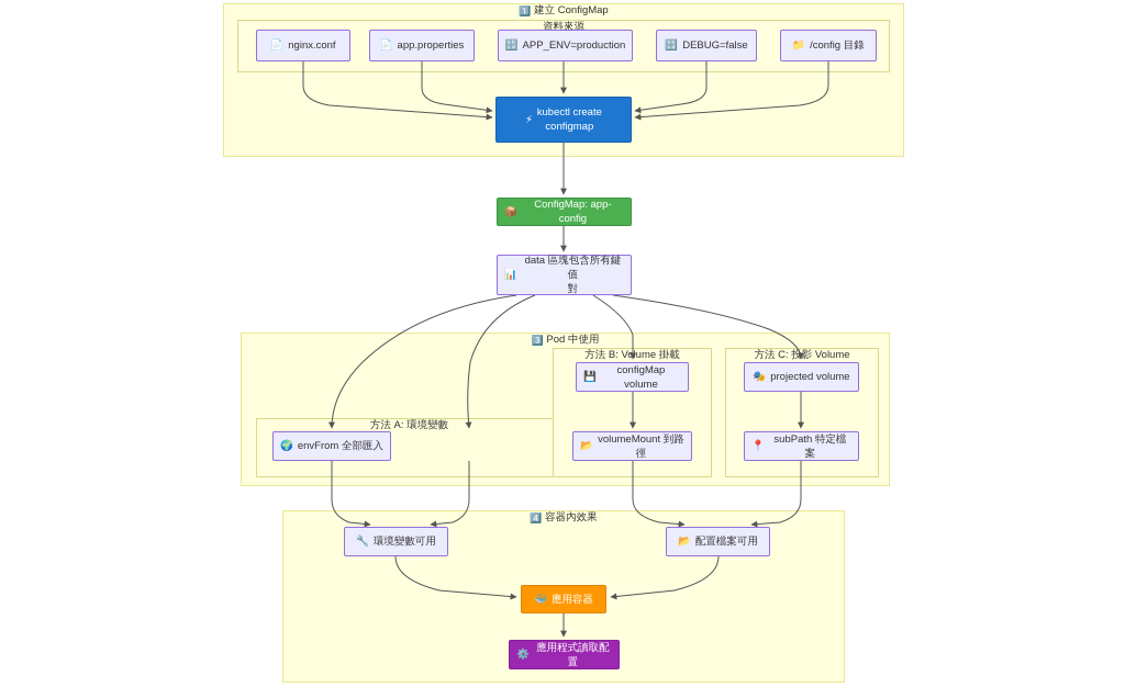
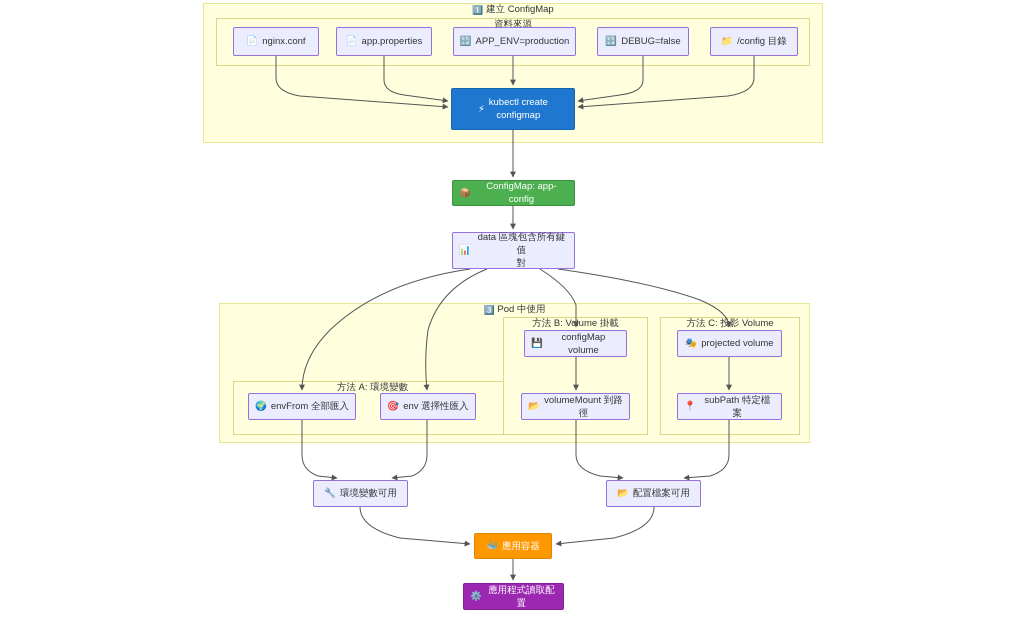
  1️⃣ 建立 ConfigMap
  資料來源
  📄
  nginx.conf
  📄
  app.properties
  🔡
  APP_ENV=production
  🔡
  DEBUG=false
  📁
  /config 目錄
  ⚡
  kubectl create
  configmap
  📦
  ConfigMap: app-config
  📊
  data 區塊包含所有鍵值
  對
  3️⃣ Pod 中使用
  方法 A: 環境變數
  🌍
  envFrom 全部匯入
+ 🎯
+ env 選擇性匯入
  方法 B: Volume 掛載
  💾
  configMap volume
  📂
  volumeMount 到路徑
  方法 C: 投影 Volume
  🎭
  projected volume
  📍
  subPath 特定檔案
- 4️⃣ 容器內效果
  🔧
  環境變數可用
  📂
  配置檔案可用
  🐳
  應用容器
  ⚙️
  應用程式讀取配置
